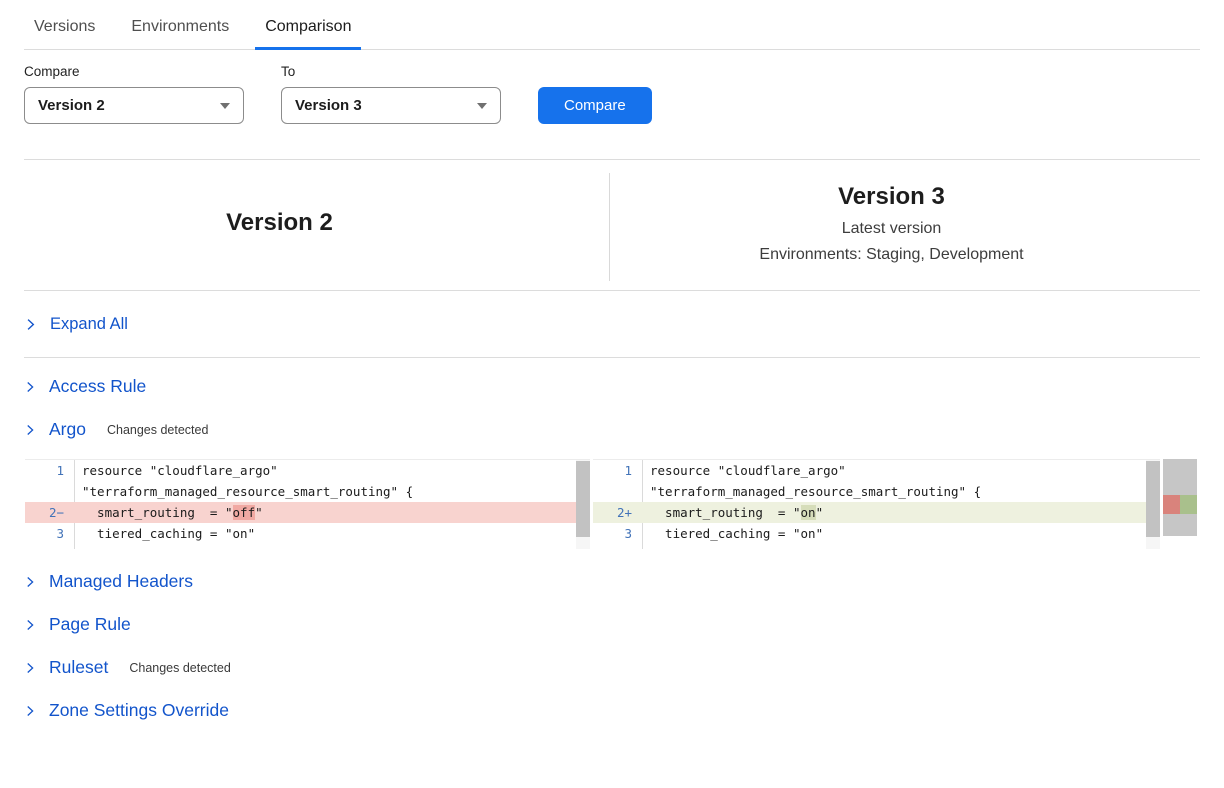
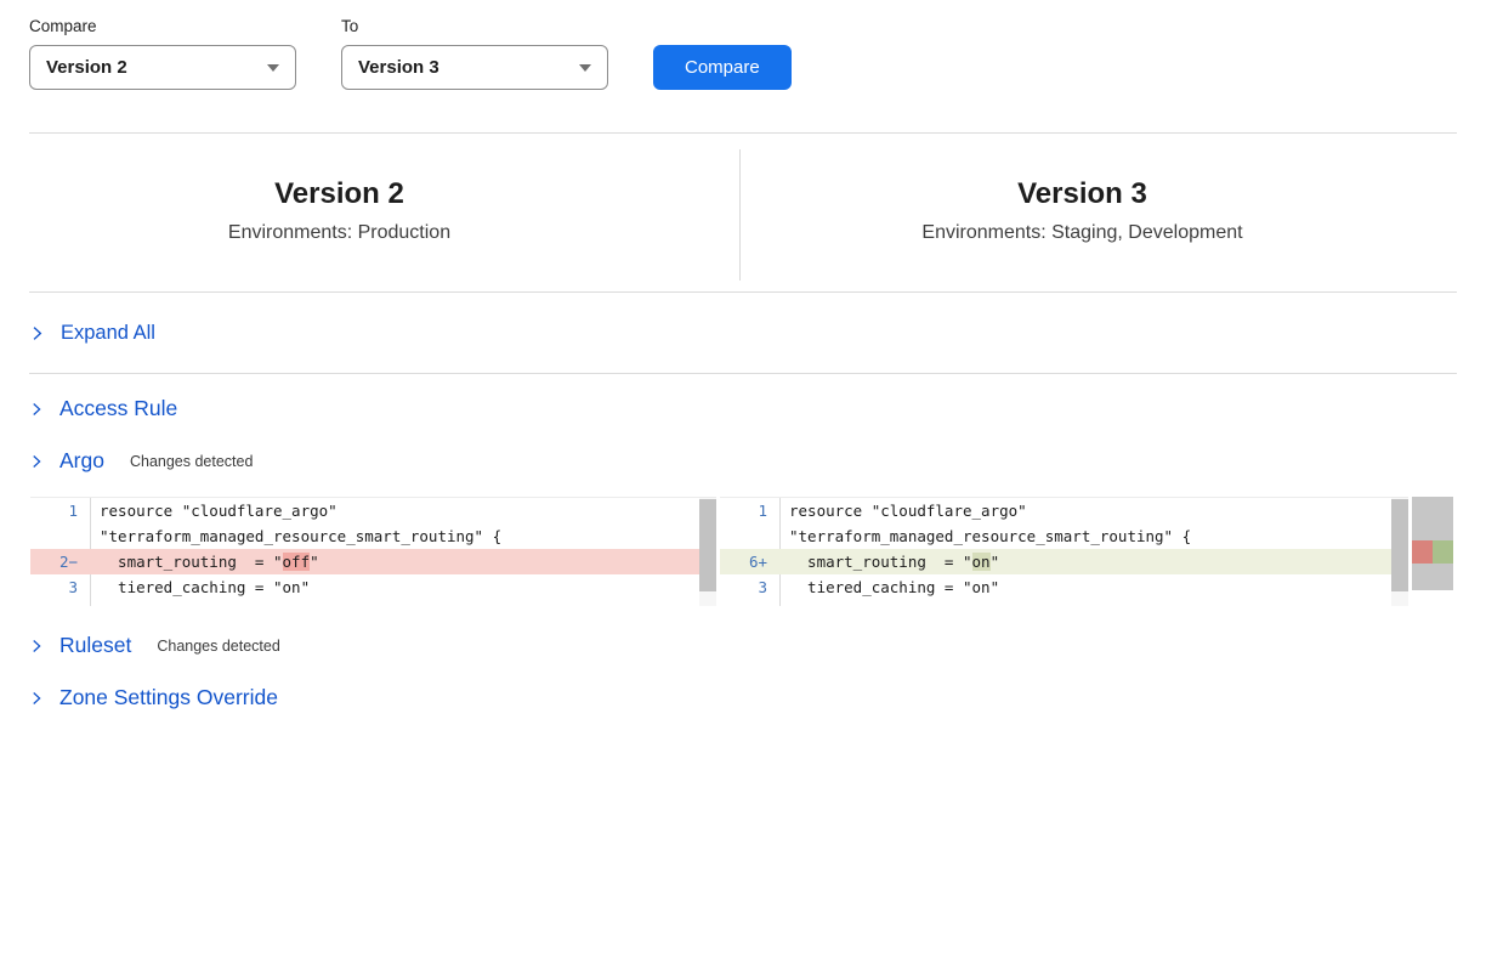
- Versions
- Environments
- Comparison
  Compare
  Version 2
  To
  Version 3
  Compare
  Version 2
+ Environments: Production
  Version 3
- Latest version
  Environments: Staging, Development
  Expand All
  Access Rule
  Argo
  Changes detected
  1
  resource "cloudflare_argo"
  "terraform_managed_resource_smart_routing" {
  2−
  smart_routing = "off"
  3
  tiered_caching = "on"
  1
  resource "cloudflare_argo"
  "terraform_managed_resource_smart_routing" {
- 2+
+ 6+
  smart_routing = "on"
  3
  tiered_caching = "on"
- Managed Headers
- Page Rule
  Ruleset
  Changes detected
  Zone Settings Override
